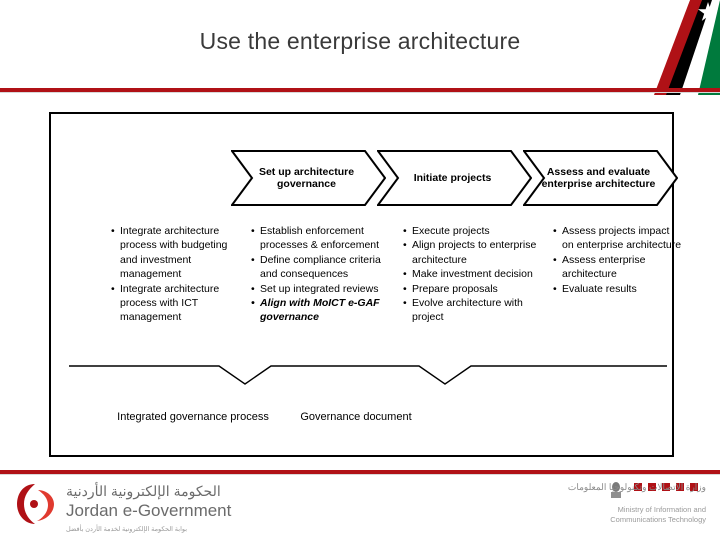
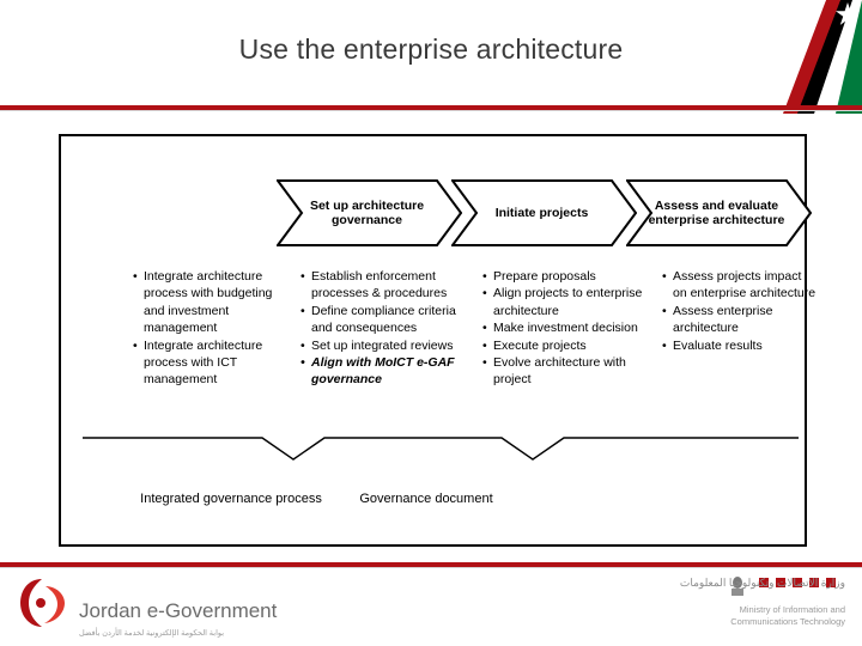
  Use the enterprise architecture
  Set up architecture governance
  Initiate projects
  Assess and evaluate enterprise architecture
  •
  Integrate architecture process with budgeting and investment management
  •
  Integrate architecture process with ICT management
  •
- Establish enforcement processes & enforcement
+ Establish enforcement processes & procedures
  •
  Define compliance criteria and consequences
  •
  Set up integrated reviews
  •
  Align with MoICT e-GAF governance
  •
- Execute projects
+ Prepare proposals
  •
  Align projects to enterprise architecture
  •
  Make investment decision
  •
- Prepare proposals
+ Execute projects
  •
  Evolve architecture with project
  •
  Assess projects impact on enterprise architecture
  •
  Assess enterprise architecture
  •
  Evaluate results
  Integrated governance process
  Governance document
- الحكومة الإلكترونية الأردنية
  Jordan e-Government
  وزارة الاتصالات وتكنولوجيا المعلومات
  Ministry of Information and
  Communications Technology
